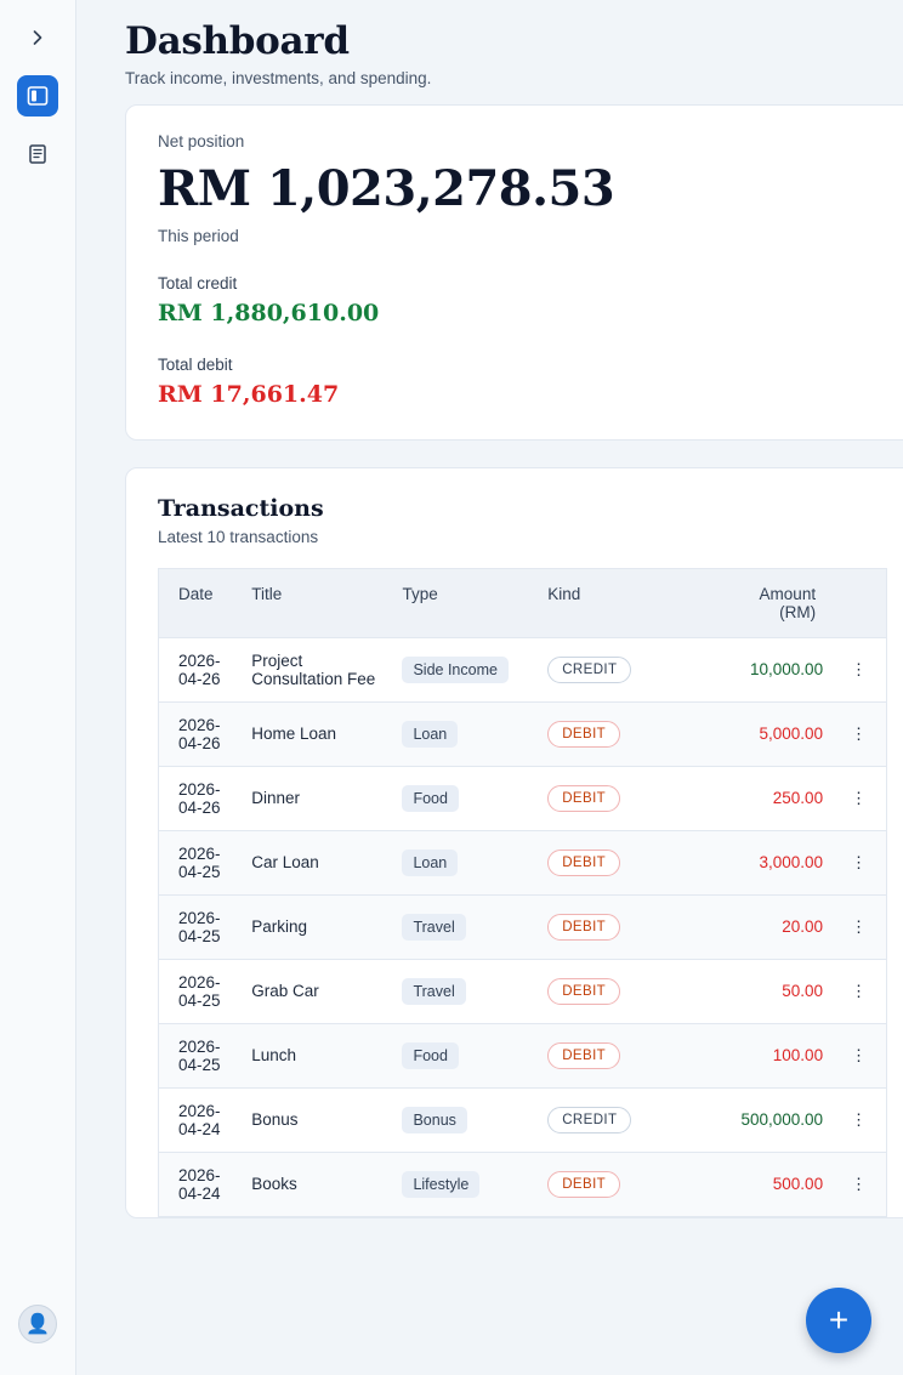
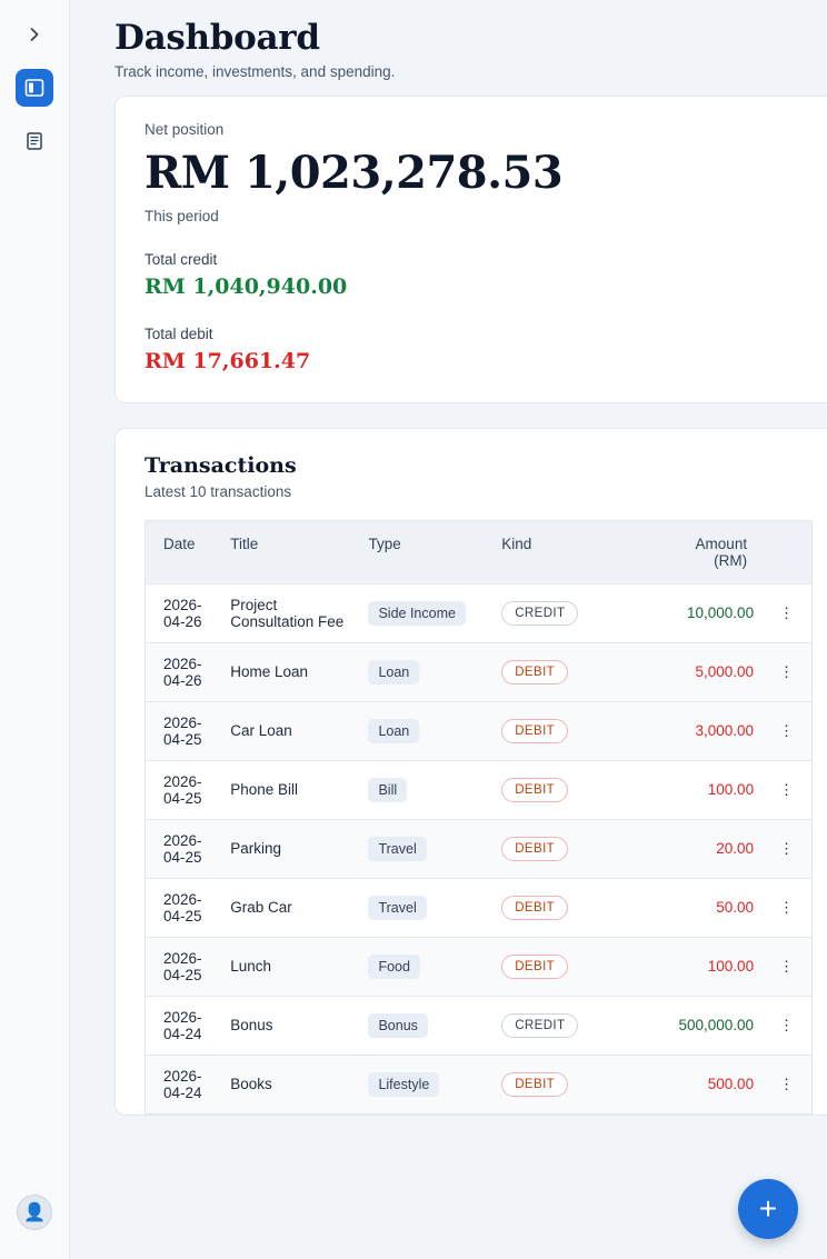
  👤
  Dashboard
  Track income, investments, and spending.
  Net position
  RM 1,023,278.53
  This period
  Total credit
- RM 1,880,610.00
+ RM 1,040,940.00
  Total debit
  RM 17,661.47
  Transactions
  Latest 10 transactions
  Date	Title	Type	Kind	Amount (RM)
  2026-04-26	Project Consultation Fee	Side Income	CREDIT	10,000.00	⋮
  2026-04-26	Home Loan	Loan	DEBIT	5,000.00	⋮
- 2026-04-26	Dinner	Food	DEBIT	250.00	⋮
  2026-04-25	Car Loan	Loan	DEBIT	3,000.00	⋮
+ 2026-04-25	Phone Bill	Bill	DEBIT	100.00	⋮
  2026-04-25	Parking	Travel	DEBIT	20.00	⋮
  2026-04-25	Grab Car	Travel	DEBIT	50.00	⋮
  2026-04-25	Lunch	Food	DEBIT	100.00	⋮
  2026-04-24	Bonus	Bonus	CREDIT	500,000.00	⋮
  2026-04-24	Books	Lifestyle	DEBIT	500.00	⋮
  +
